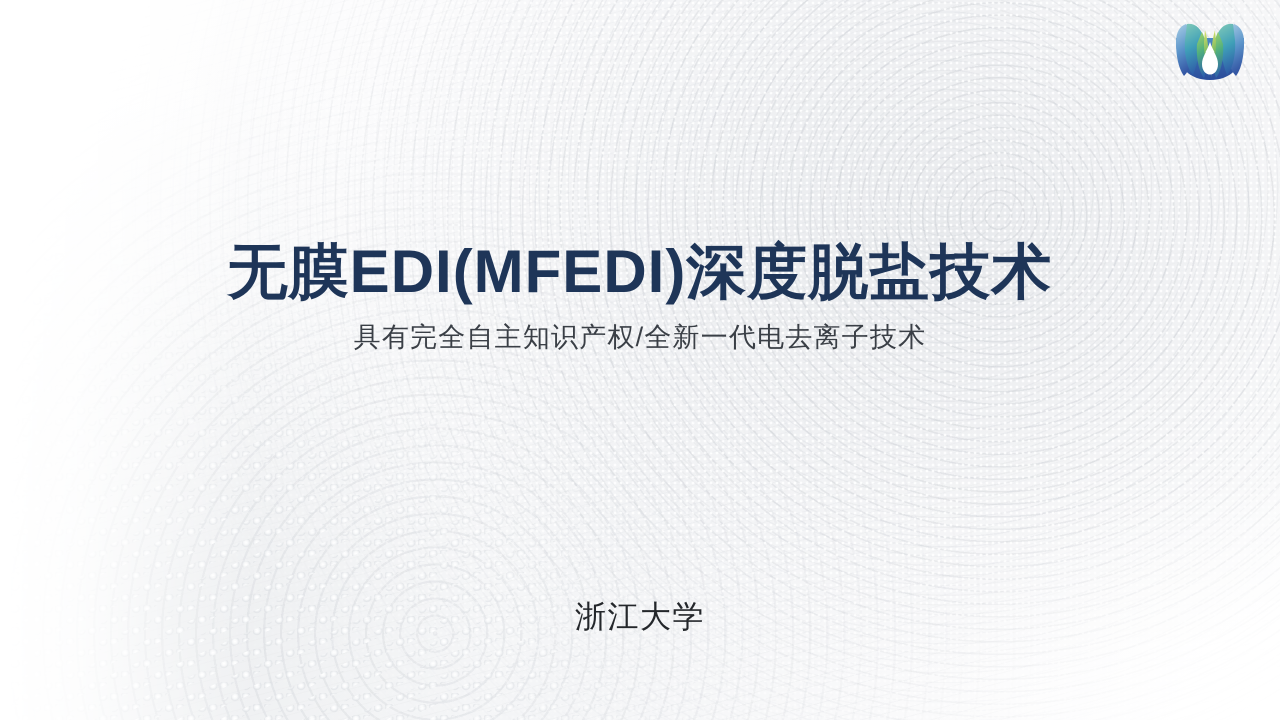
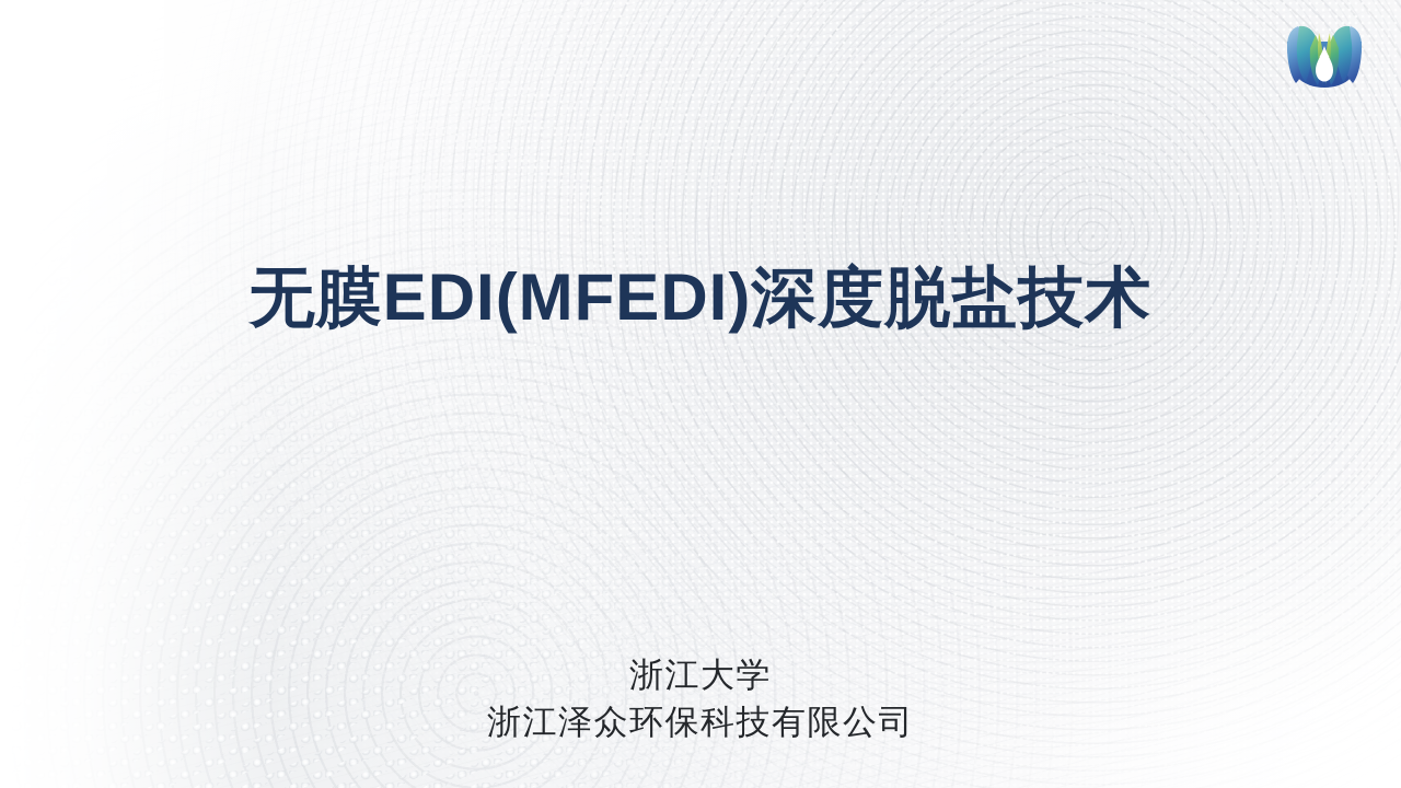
  无膜EDI(MFEDI)深度脱盐技术
- 具有完全自主知识产权/全新一代电去离子技术
  浙江大学
+ 浙江泽众环保科技有限公司
